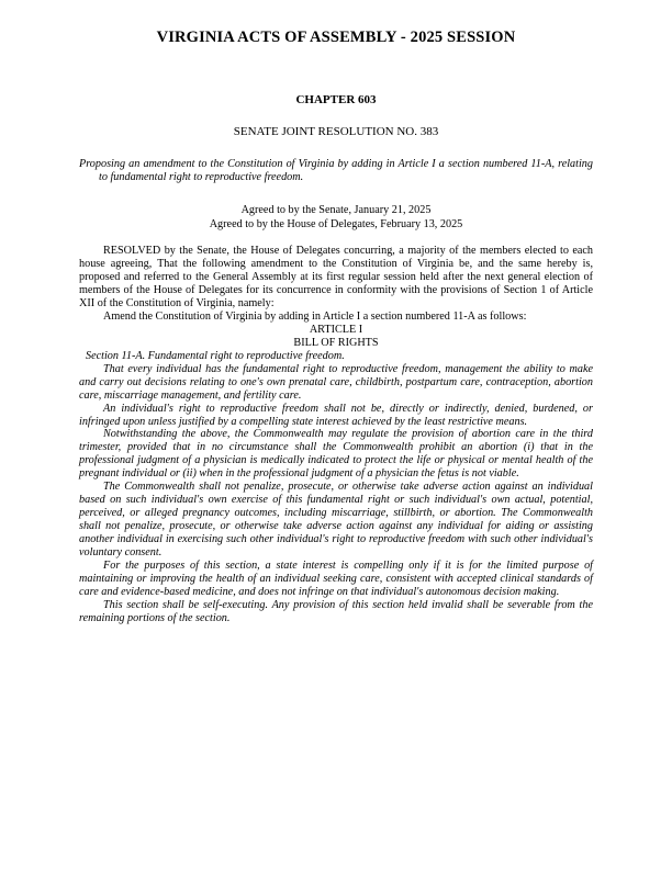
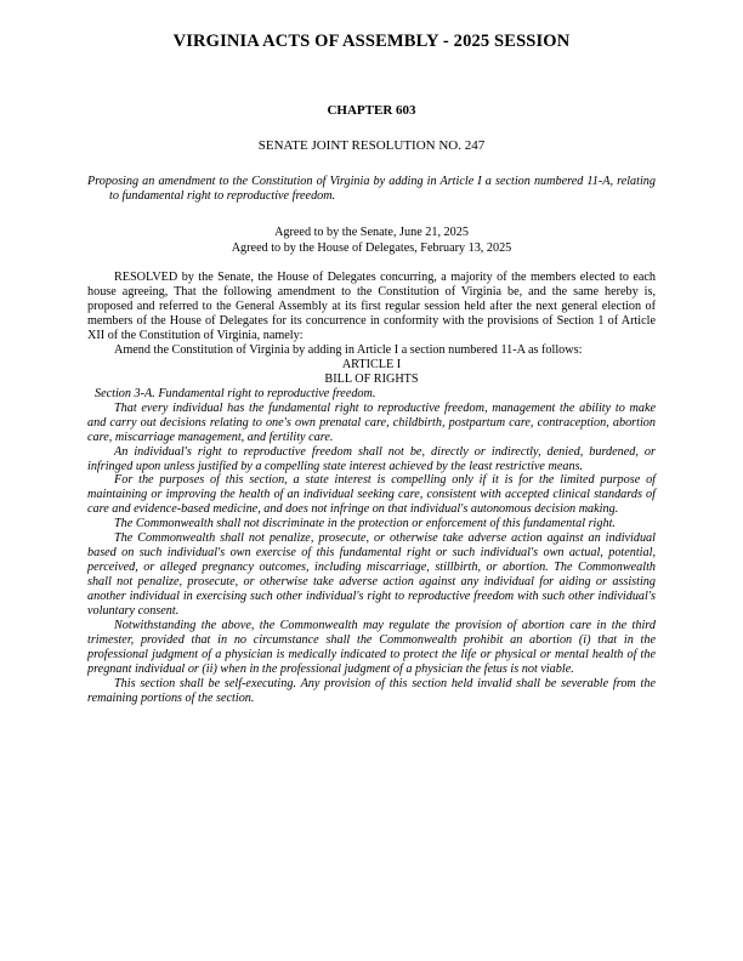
  VIRGINIA ACTS OF ASSEMBLY - 2025 SESSION
  CHAPTER 603
- SENATE JOINT RESOLUTION NO. 383
+ SENATE JOINT RESOLUTION NO. 247
  Proposing an amendment to the Constitution of Virginia by adding in Article I a section numbered 11-A, relating to fundamental right to reproductive freedom.
- Agreed to by the Senate, January 21, 2025
+ Agreed to by the Senate, June 21, 2025
  Agreed to by the House of Delegates, February 13, 2025
  RESOLVED by the Senate, the House of Delegates concurring, a majority of the members elected to each house agreeing, That the following amendment to the Constitution of Virginia be, and the same hereby is, proposed and referred to the General Assembly at its first regular session held after the next general election of members of the House of Delegates for its concurrence in conformity with the provisions of Section 1 of Article XII of the Constitution of Virginia, namely:
  Amend the Constitution of Virginia by adding in Article I a section numbered 11-A as follows:
  ARTICLE I
  BILL OF RIGHTS
- Section 11-A. Fundamental right to reproductive freedom.
+ Section 3-A. Fundamental right to reproductive freedom.
  That every individual has the fundamental right to reproductive freedom, management the ability to make and carry out decisions relating to one's own prenatal care, childbirth, postpartum care, contraception, abortion care, miscarriage management, and fertility care.
  An individual's right to reproductive freedom shall not be, directly or indirectly, denied, burdened, or infringed upon unless justified by a compelling state interest achieved by the least restrictive means.
- Notwithstanding the above, the Commonwealth may regulate the provision of abortion care in the third trimester, provided that in no circumstance shall the Commonwealth prohibit an abortion (i) that in the professional judgment of a physician is medically indicated to protect the life or physical or mental health of the pregnant individual or (ii) when in the professional judgment of a physician the fetus is not viable.
+ For the purposes of this section, a state interest is compelling only if it is for the limited purpose of maintaining or improving the health of an individual seeking care, consistent with accepted clinical standards of care and evidence-based medicine, and does not infringe on that individual's autonomous decision making.
+ The Commonwealth shall not discriminate in the protection or enforcement of this fundamental right.
  The Commonwealth shall not penalize, prosecute, or otherwise take adverse action against an individual based on such individual's own exercise of this fundamental right or such individual's own actual, potential, perceived, or alleged pregnancy outcomes, including miscarriage, stillbirth, or abortion. The Commonwealth shall not penalize, prosecute, or otherwise take adverse action against any individual for aiding or assisting another individual in exercising such other individual's right to reproductive freedom with such other individual's voluntary consent.
- For the purposes of this section, a state interest is compelling only if it is for the limited purpose of maintaining or improving the health of an individual seeking care, consistent with accepted clinical standards of care and evidence-based medicine, and does not infringe on that individual's autonomous decision making.
+ Notwithstanding the above, the Commonwealth may regulate the provision of abortion care in the third trimester, provided that in no circumstance shall the Commonwealth prohibit an abortion (i) that in the professional judgment of a physician is medically indicated to protect the life or physical or mental health of the pregnant individual or (ii) when in the professional judgment of a physician the fetus is not viable.
  This section shall be self-executing. Any provision of this section held invalid shall be severable from the remaining portions of the section.
